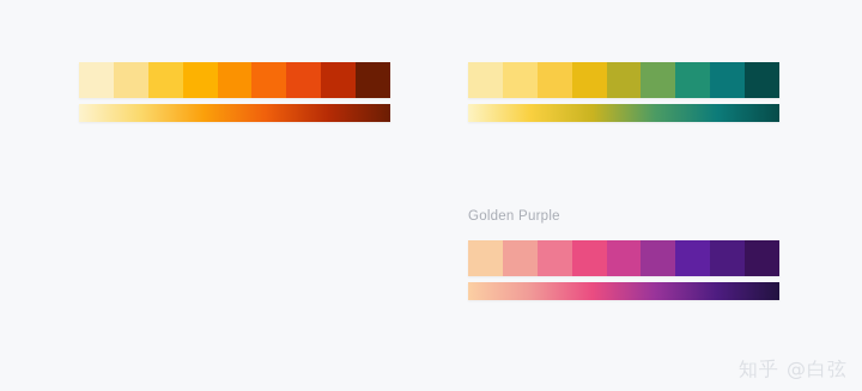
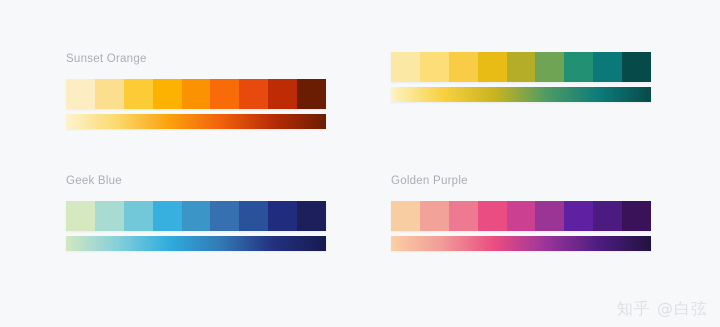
+ Sunset Orange
+ Geek Blue
  Golden Purple
  知乎 @白弦
